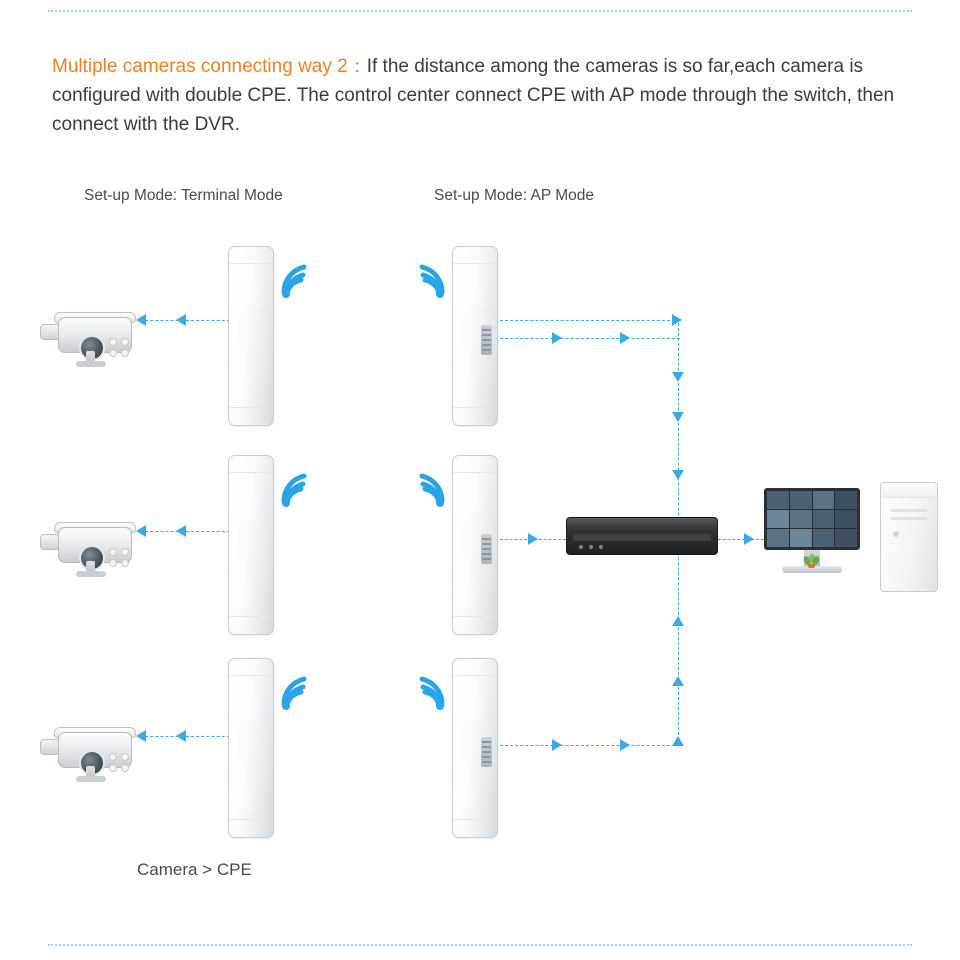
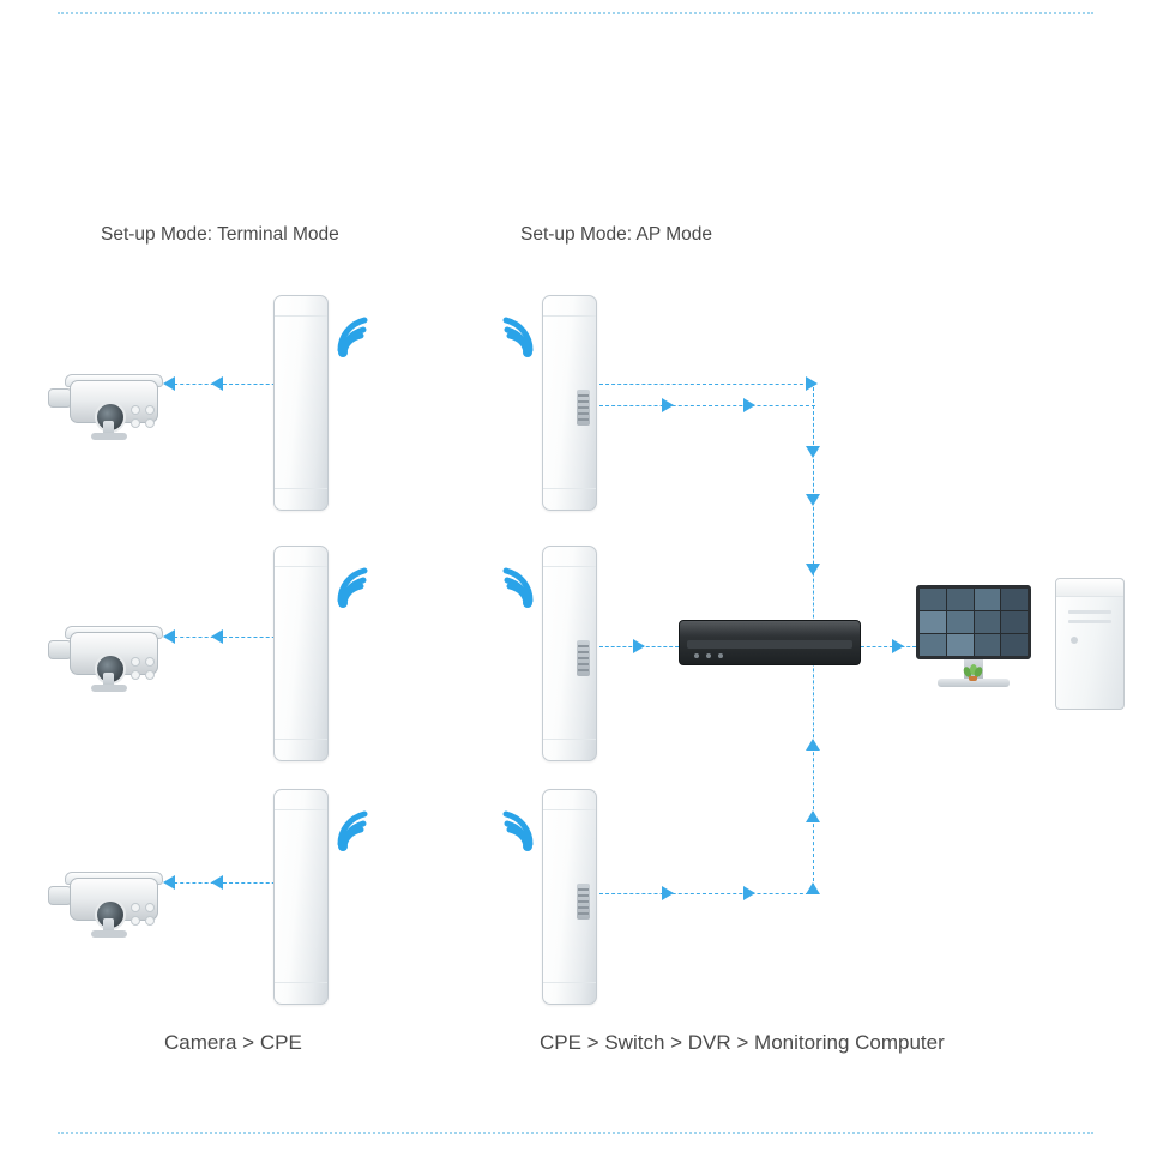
- Multiple cameras connecting way 2：If the distance among the cameras is so far,each camera is configured with double CPE. The control center connect CPE with AP mode through the switch, then connect with the DVR.
  Set-up Mode: Terminal Mode
  Set-up Mode: AP Mode
  Camera > CPE
+ CPE > Switch > DVR > Monitoring Computer
